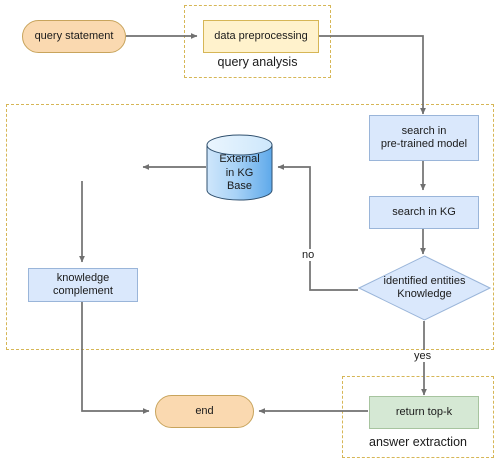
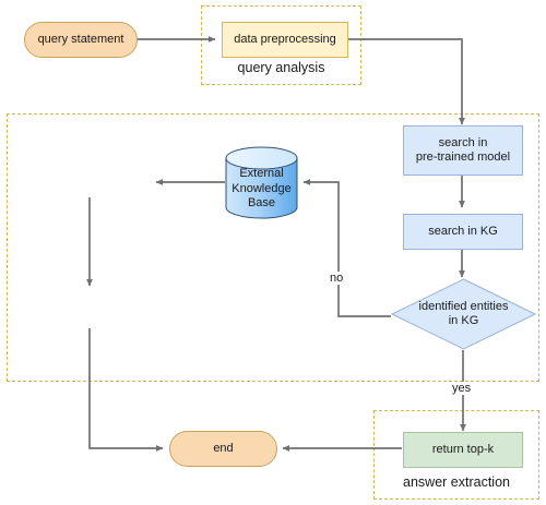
  query analysis
  answer extraction
  query statement
  data preprocessing
  search in
  pre-trained model
  search in KG
  identified entities
- Knowledge
+ in KG
  External
- in KG
+ Knowledge
  Base
- knowledge
- complement
  return top-k
  end
  no
  yes
